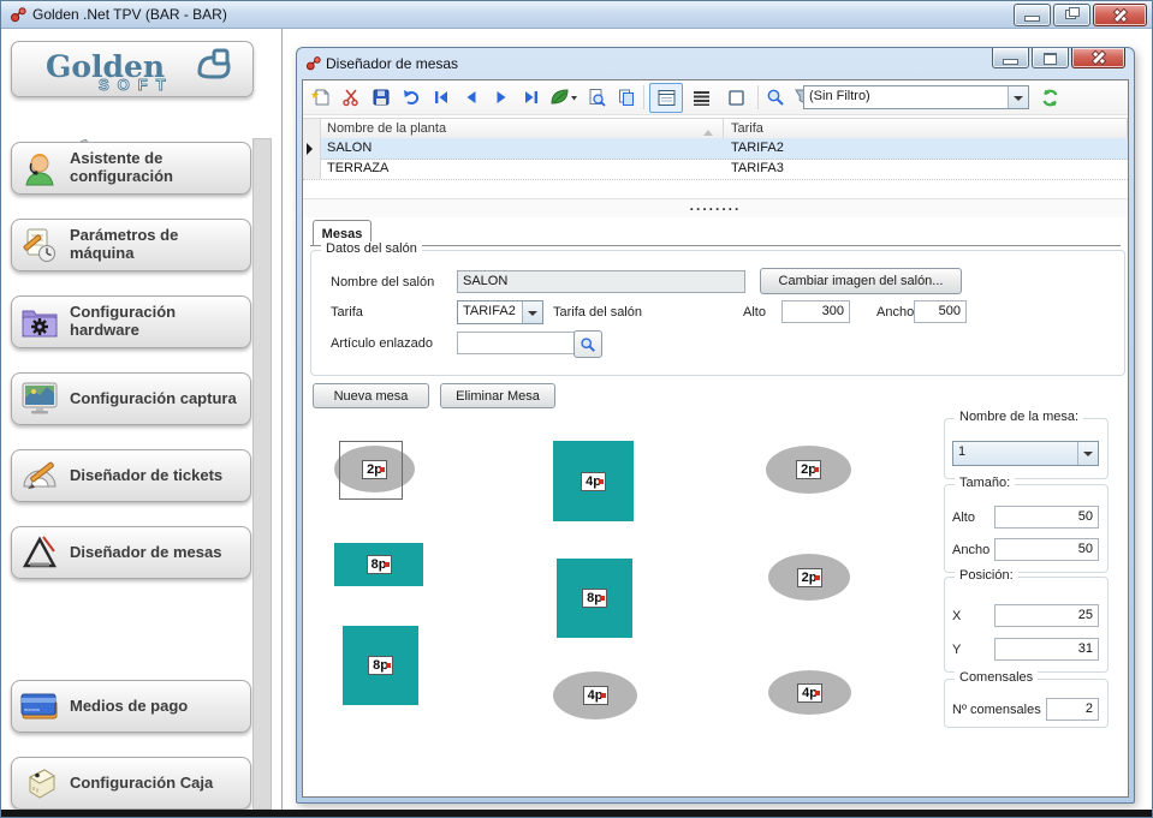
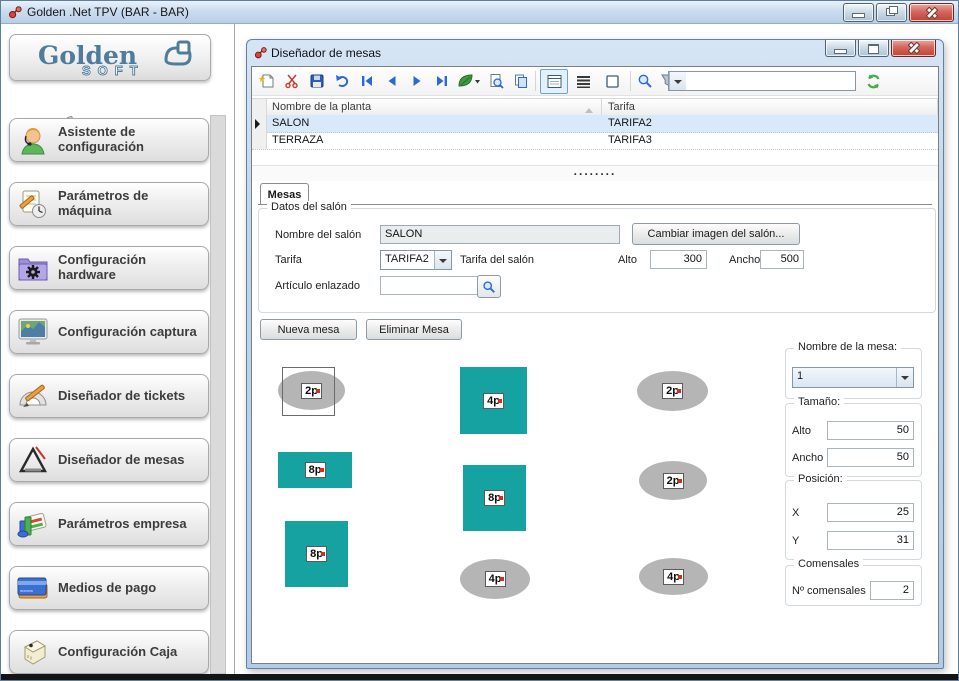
  Golden .Net TPV (BAR - BAR)
  Golden
  SOFT
  Asistente de configuración
  Parámetros de máquina
  Configuración hardware
  Configuración captura
  Diseñador de tickets
  Diseñador de mesas
+ Parámetros empresa
  Medios de pago
  Configuración Caja
  Diseñador de mesas
  ★
- (Sin Filtro)
  Nombre de la planta
  Tarifa
  SALON
  TARIFA2
  TERRAZA
  TARIFA3
  ........
  Mesas
  Datos del salón
  Nombre del salón
  SALON
  Cambiar imagen del salón...
  Tarifa
  TARIFA2
  Tarifa del salón
  Alto
  300
  Ancho
  500
  Artículo enlazado
  Nueva mesa
  Eliminar Mesa
  2p
  8p
  8p
  4p
  8p
  4p
  2p
  2p
  4p
  Nombre de la mesa:
  1
  Tamaño:
  Alto
  50
  Ancho
  50
  Posición:
  X
  25
  Y
  31
  Comensales
  Nº comensales
  2
